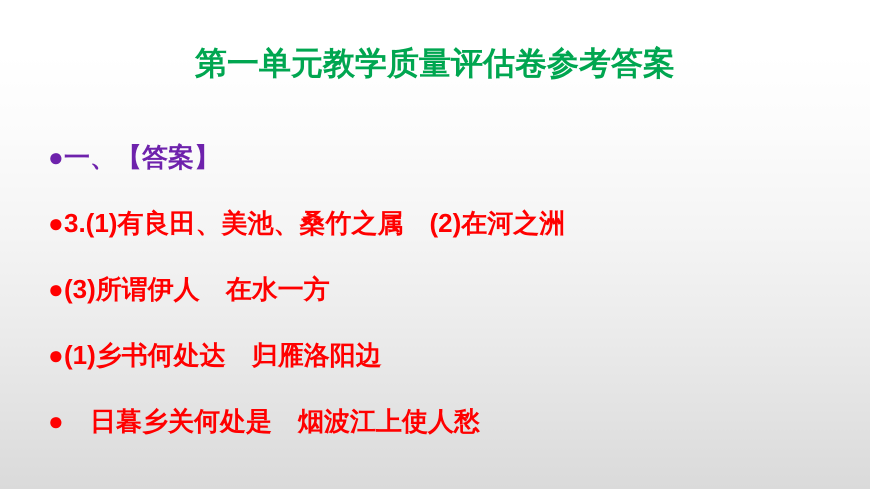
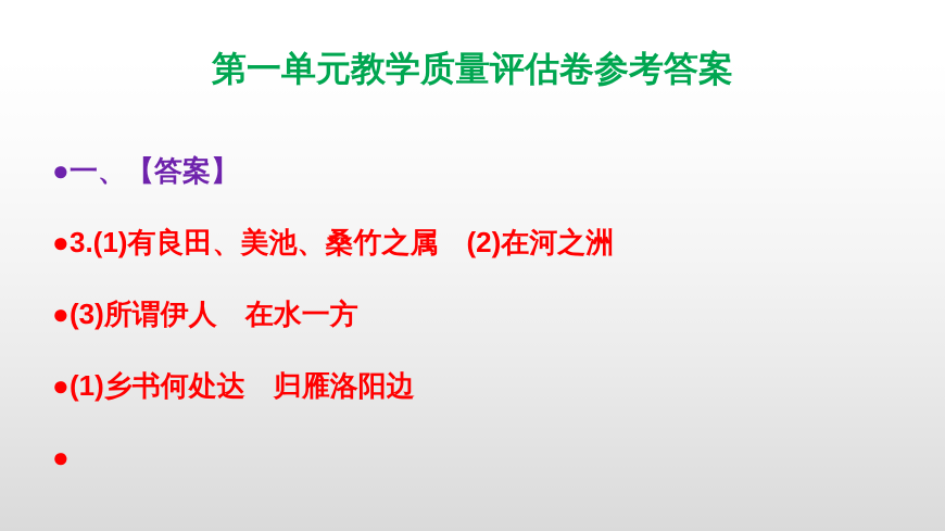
  第一单元教学质量评估卷参考答案
  ●
  一、【答案】
  ●
  3.(1)有良田、美池、桑竹之属 (2)在河之洲
  ●
  (3)所谓伊人 在水一方
  ●
  (1)乡书何处达 归雁洛阳边
  ●
- 日暮乡关何处是 烟波江上使人愁
